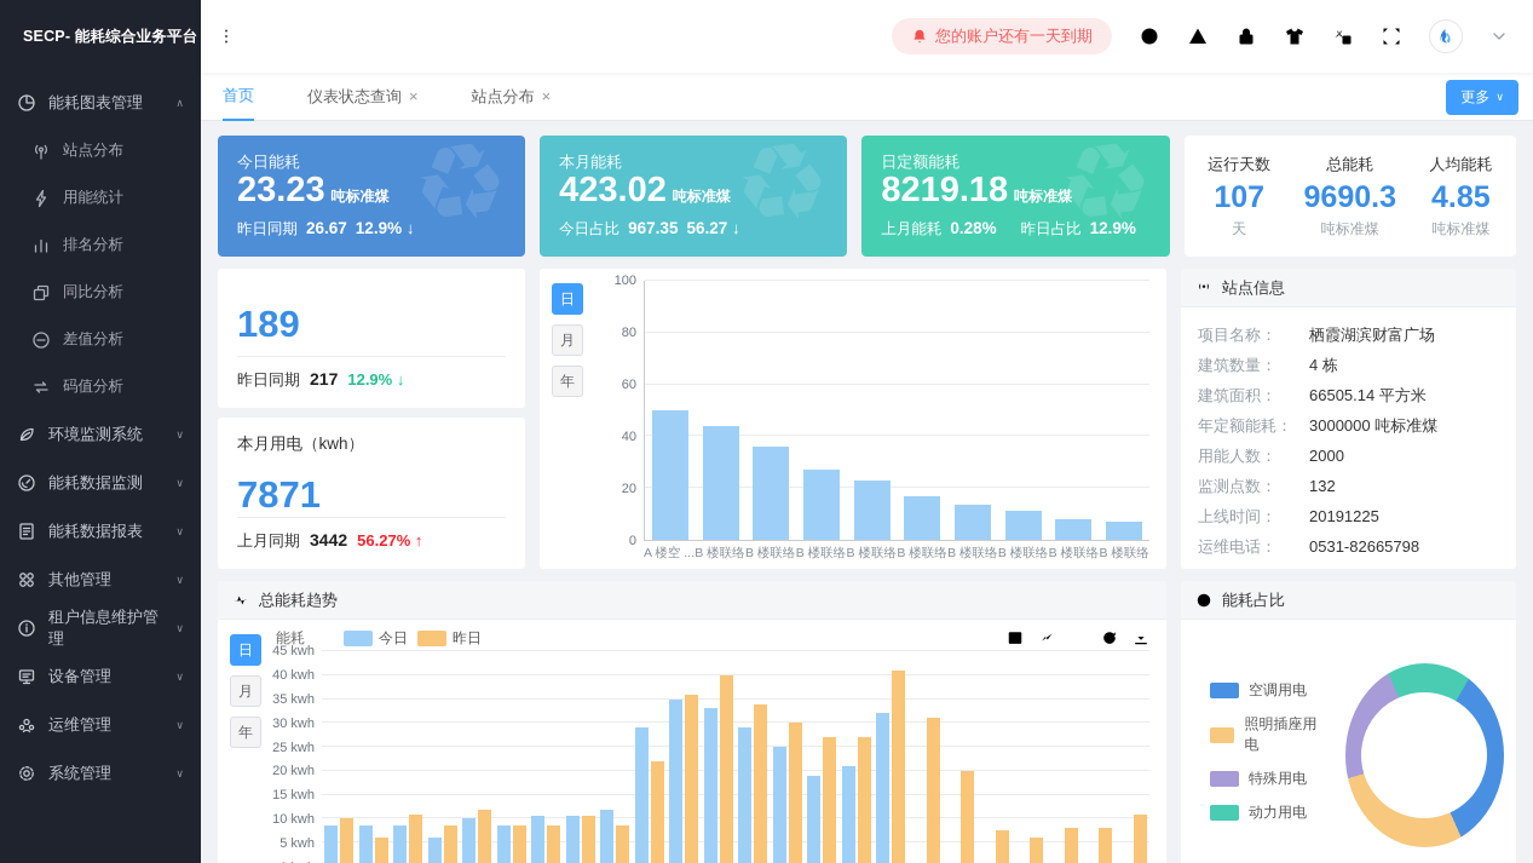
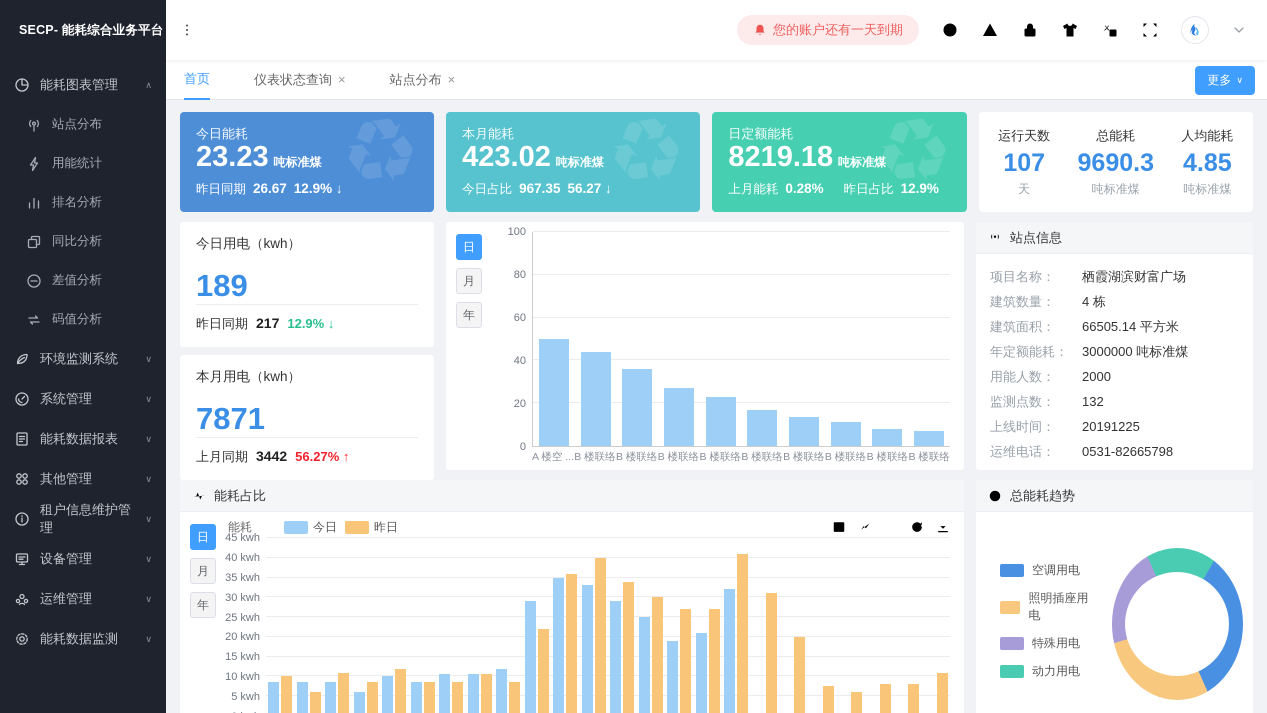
  SECP- 能耗综合业务平台
  能耗图表管理
  ∧
  站点分布
  用能统计
  排名分析
  同比分析
  差值分析
  码值分析
  环境监测系统
  ∨
- 能耗数据监测
+ 系统管理
  ∨
  能耗数据报表
  ∨
  其他管理
  ∨
  租户信息维护管理
  ∨
  设备管理
  ∨
  运维管理
  ∨
- 系统管理
+ 能耗数据监测
  ∨
  您的账户还有一天到期
  首页
  仪表状态查询
  ×
  站点分布
  ×
  更多
  ∨
  今日能耗
  23.23 吨标准煤
  昨日同期
  26.67
  12.9% ↓
  本月能耗
  423.02 吨标准煤
  今日占比
  967.35
  56.27 ↓
  日定额能耗
  8219.18 吨标准煤
  上月能耗
  0.28%
  昨日占比
  12.9%
  运行天数
  107
  天
  总能耗
  9690.3
  吨标准煤
  人均能耗
  4.85
  吨标准煤
+ 今日用电（kwh）
  189
  昨日同期
  217
  12.9% ↓
  本月用电（kwh）
  7871
  上月同期
  3442
  56.27% ↑
  日
  月
  年
  0
  20
  40
  60
  80
  100
  A 楼空 ...
  B 楼联络
  B 楼联络
  B 楼联络
  B 楼联络
  B 楼联络
  B 楼联络
  B 楼联络
  B 楼联络
  B 楼联络
  站点信息
  项目名称：
  栖霞湖滨财富广场
  建筑数量：
  4 栋
  建筑面积：
  66505.14 平方米
  年定额能耗：
  3000000 吨标准煤
  用能人数：
  2000
  监测点数：
  132
  上线时间：
  20191225
  运维电话：
  0531-82665798
- 总能耗趋势
+ 能耗占比
  日
  月
  年
  能耗
  今日
  昨日
  5 kwh
  10 kwh
  15 kwh
  20 kwh
  25 kwh
  30 kwh
  35 kwh
  40 kwh
  45 kwh
- 能耗占比
+ 总能耗趋势
  空调用电
  照明插座用电
  特殊用电
  动力用电
